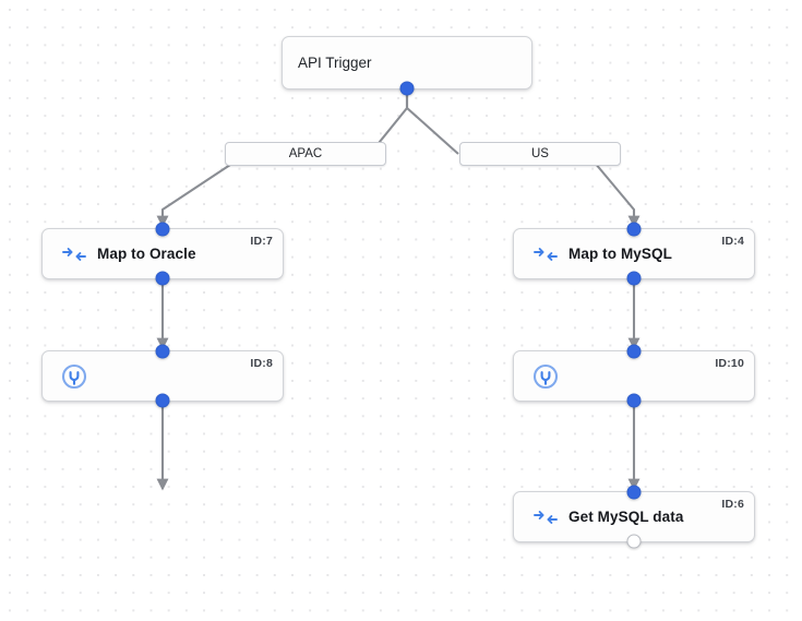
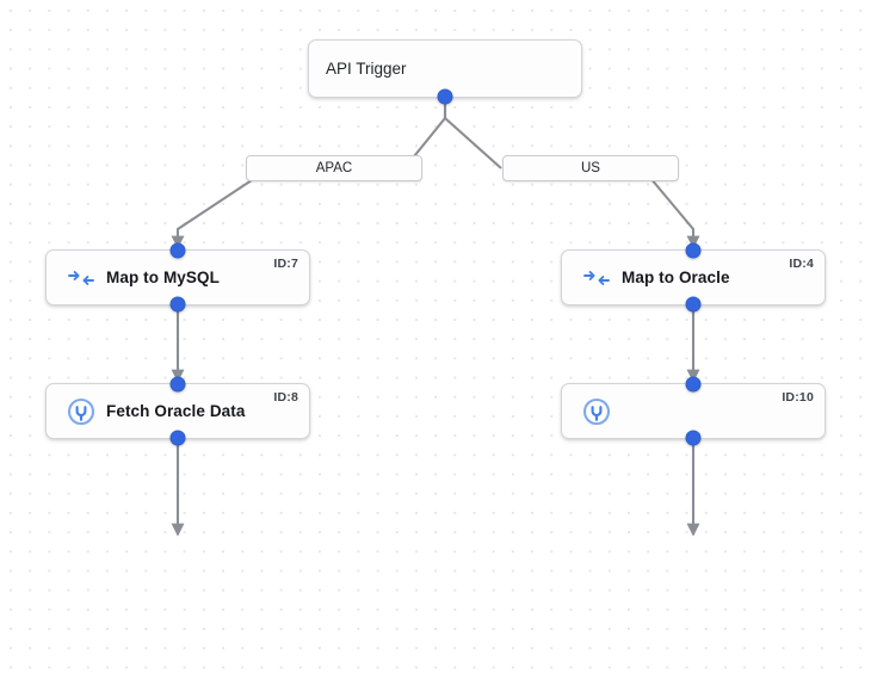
  API Trigger
  APAC
  US
- Map to Oracle
+ Map to MySQL
  ID:7
- Map to MySQL
+ Map to Oracle
  ID:4
+ Fetch Oracle Data
  ID:8
  ID:10
- Get MySQL data
- ID:6
